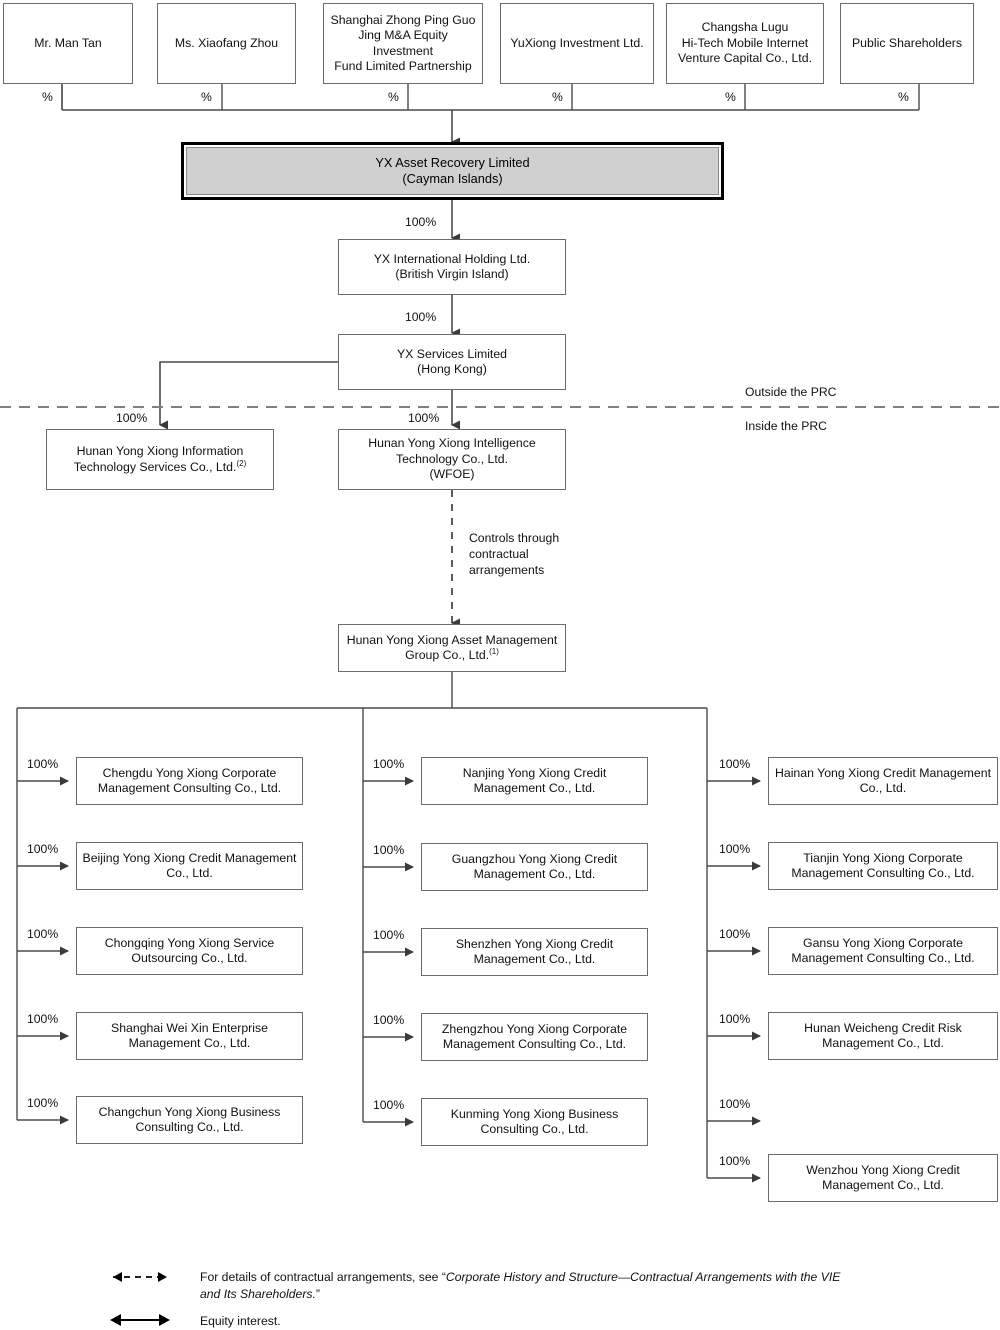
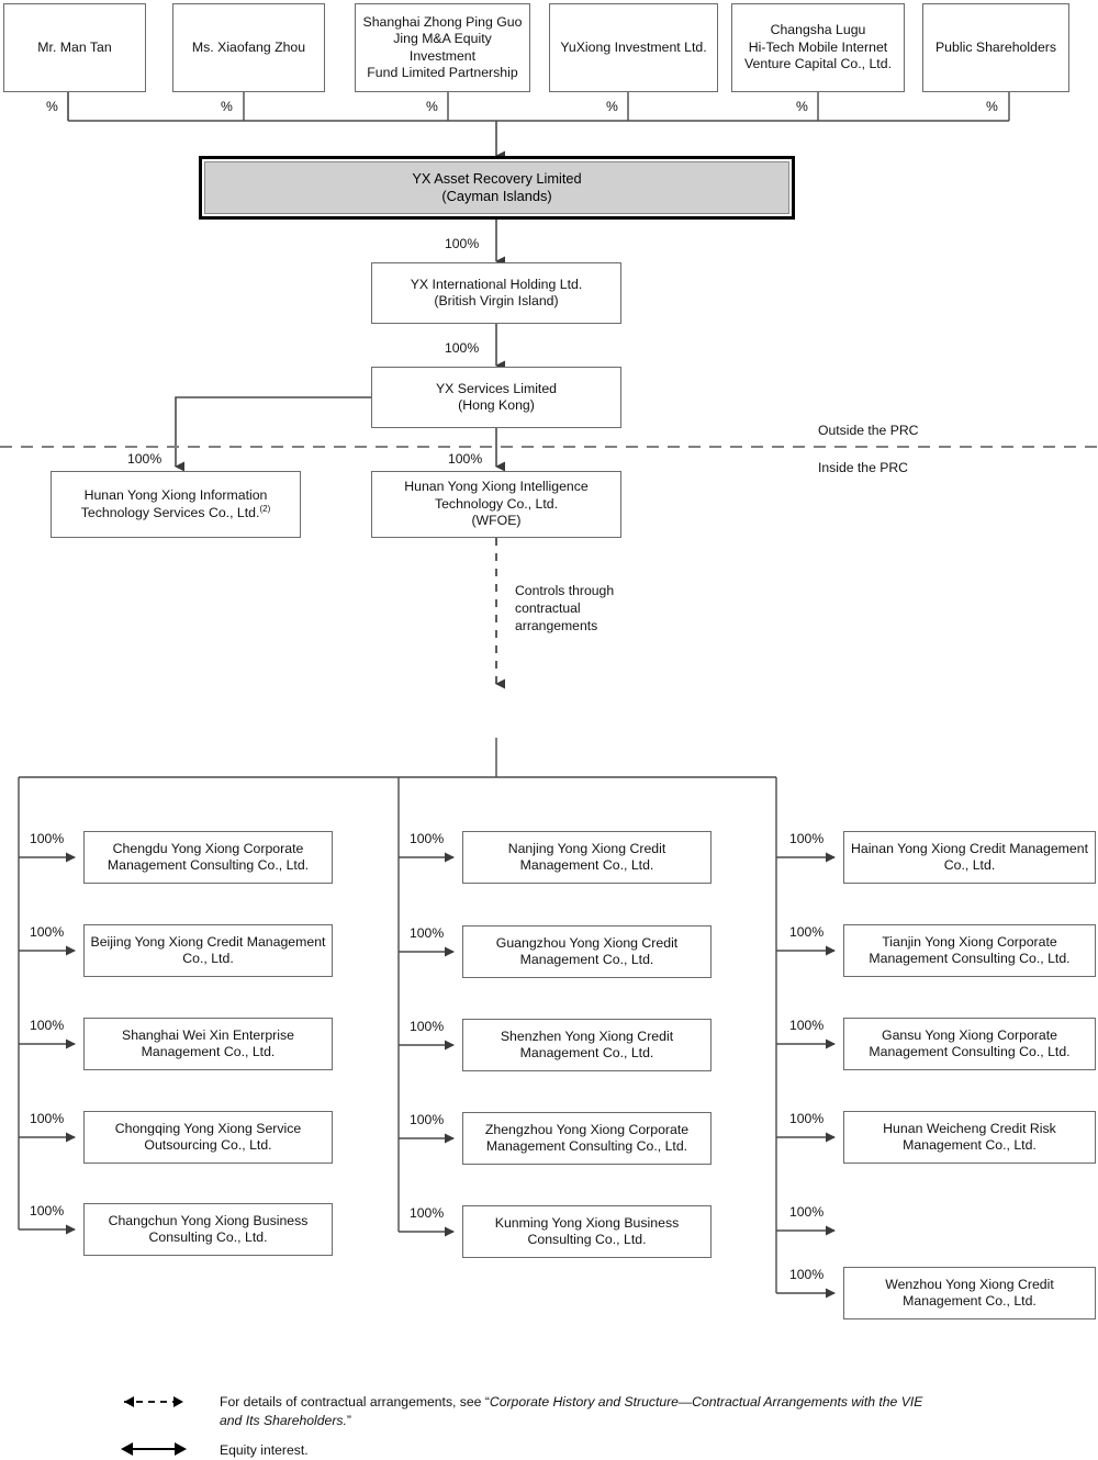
  Mr. Man Tan
  Ms. Xiaofang Zhou
  Shanghai Zhong Ping Guo
  Jing M&A Equity Investment
  Fund Limited Partnership
  YuXiong Investment Ltd.
  Changsha Lugu
  Hi-Tech Mobile Internet
  Venture Capital Co., Ltd.
  Public Shareholders
  %
  %
  %
  %
  %
  %
  YX Asset Recovery Limited
  (Cayman Islands)
  100%
  YX International Holding Ltd.
  (British Virgin Island)
  100%
  YX Services Limited
  (Hong Kong)
  Outside the PRC
  Inside the PRC
  100%
  Hunan Yong Xiong Information Technology Services Co., Ltd.(2)
  100%
  Hunan Yong Xiong Intelligence Technology Co., Ltd.
  (WFOE)
  Controls through
  contractual
  arrangements
- Hunan Yong Xiong Asset Management Group Co., Ltd.(1)
  100%
  Chengdu Yong Xiong Corporate Management Consulting Co., Ltd.
  100%
  Beijing Yong Xiong Credit Management Co., Ltd.
  100%
- Chongqing Yong Xiong Service Outsourcing Co., Ltd.
+ Shanghai Wei Xin Enterprise Management Co., Ltd.
  100%
- Shanghai Wei Xin Enterprise Management Co., Ltd.
+ Chongqing Yong Xiong Service Outsourcing Co., Ltd.
  100%
  Changchun Yong Xiong Business Consulting Co., Ltd.
  100%
  Nanjing Yong Xiong Credit Management Co., Ltd.
  100%
  Guangzhou Yong Xiong Credit Management Co., Ltd.
  100%
  Shenzhen Yong Xiong Credit Management Co., Ltd.
  100%
  Zhengzhou Yong Xiong Corporate Management Consulting Co., Ltd.
  100%
  Kunming Yong Xiong Business Consulting Co., Ltd.
  100%
  Hainan Yong Xiong Credit Management Co., Ltd.
  100%
  Tianjin Yong Xiong Corporate Management Consulting Co., Ltd.
  100%
  Gansu Yong Xiong Corporate Management Consulting Co., Ltd.
  100%
  Hunan Weicheng Credit Risk Management Co., Ltd.
  100%
  100%
  Wenzhou Yong Xiong Credit Management Co., Ltd.
  For details of contractual arrangements, see “Corporate History and Structure—Contractual Arrangements with the VIE and Its Shareholders.”
  Equity interest.
